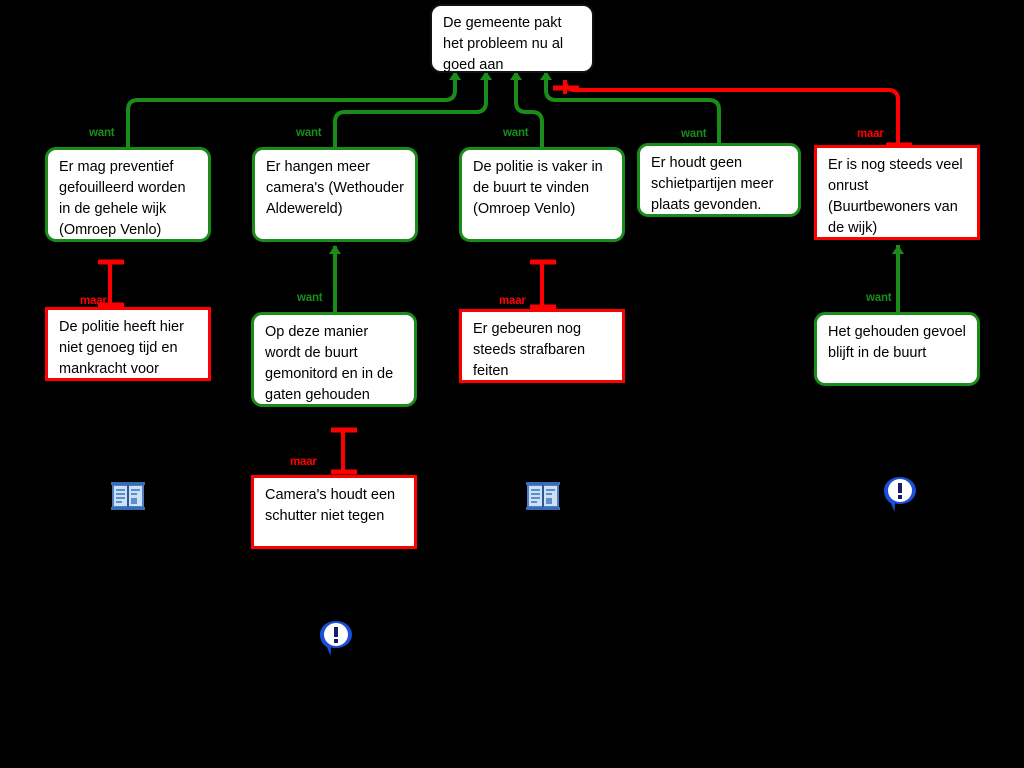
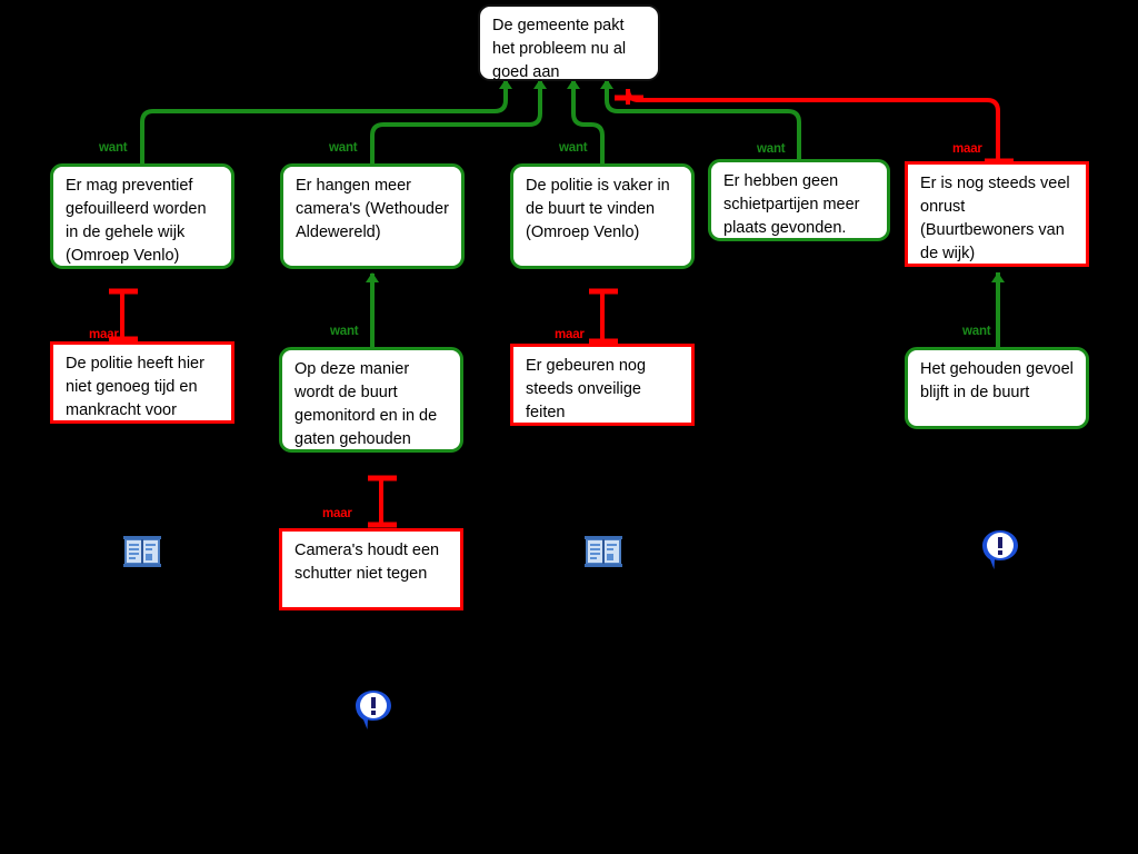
  want
  want
  want
  want
  maar
  maar
  want
  maar
  want
  maar
  De gemeente pakt het probleem nu al goed aan
  Er mag preventief gefouilleerd worden in de gehele wijk (Omroep Venlo)
  Er hangen meer camera's (Wethouder Aldewereld)
  De politie is vaker in de buurt te vinden (Omroep Venlo)
- Er houdt geen schietpartijen meer plaats gevonden.
+ Er hebben geen schietpartijen meer plaats gevonden.
  Er is nog steeds veel onrust (Buurtbewoners van de wijk)
  De politie heeft hier niet genoeg tijd en mankracht voor
  Op deze manier wordt de buurt gemonitord en in de gaten gehouden
- Er gebeuren nog steeds strafbaren feiten
+ Er gebeuren nog steeds onveilige feiten
  Het gehouden gevoel blijft in de buurt
  Camera's houdt een schutter niet tegen
